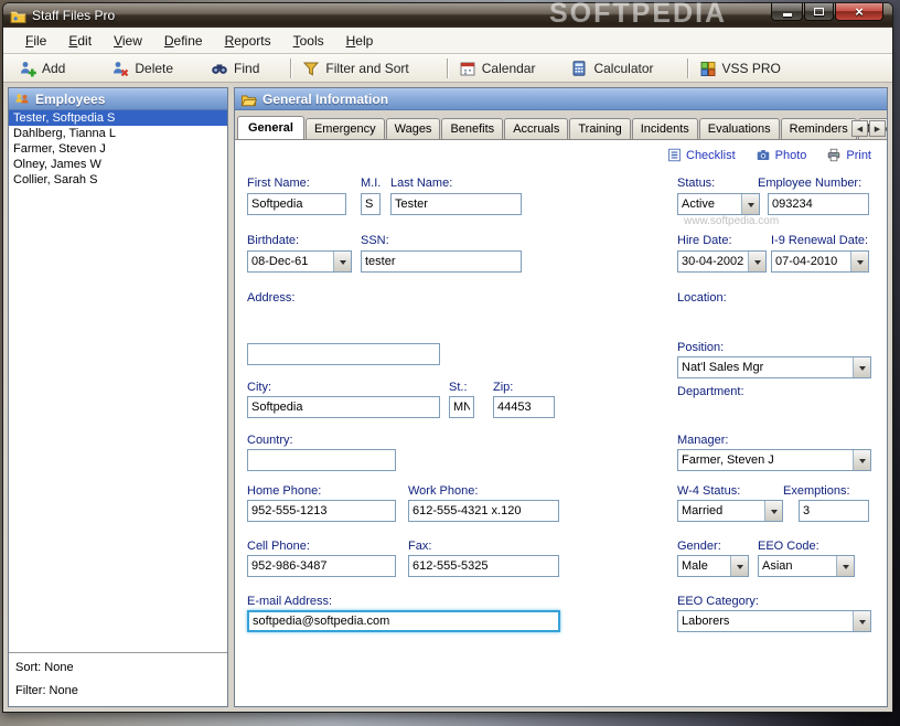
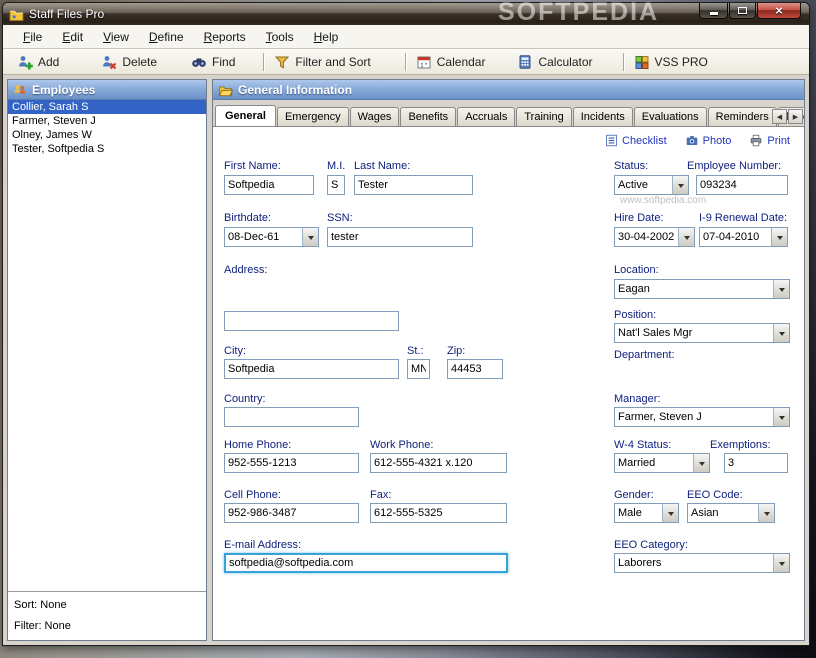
  SOFTPEDIA
  www.softpedia.com
  Staff Files Pro
  ×
  File
  Edit
  View
  Define
  Reports
  Tools
  Help
  Add
  Delete
  Find
  Filter and Sort
  Calendar
  Calculator
  VSS PRO
  Employees
- Tester, Softpedia S
+ Collier, Sarah S
- Dahlberg, Tianna L
  Farmer, Steven J
  Olney, James W
- Collier, Sarah S
+ Tester, Softpedia S
  Sort: None
  Filter: None
  General Information
  General
  Emergency
  Wages
  Benefits
  Accruals
  Training
  Incidents
  Evaluations
  Reminders
  Checklist
  Photo
  Print
  First Name:
  Softpedia
  M.I.
  S
  Last Name:
  Tester
  Status:
  Active
  Employee Number:
  093234
  Birthdate:
  08-Dec-61
  SSN:
  tester
  Hire Date:
  30-04-2002
  I-9 Renewal Date:
  07-04-2010
  Address:
  Location:
+ Eagan
  Position:
  Nat'l Sales Mgr
  City:
  Softpedia
  St.:
  MN
  Zip:
  44453
  Department:
  Country:
  Manager:
  Farmer, Steven J
  Home Phone:
  952-555-1213
  Work Phone:
  612-555-4321 x.120
  W-4 Status:
  Married
  Exemptions:
  3
  Cell Phone:
  952-986-3487
  Fax:
  612-555-5325
  Gender:
  Male
  EEO Code:
  Asian
  E-mail Address:
  softpedia@softpedia.com
  EEO Category:
  Laborers
